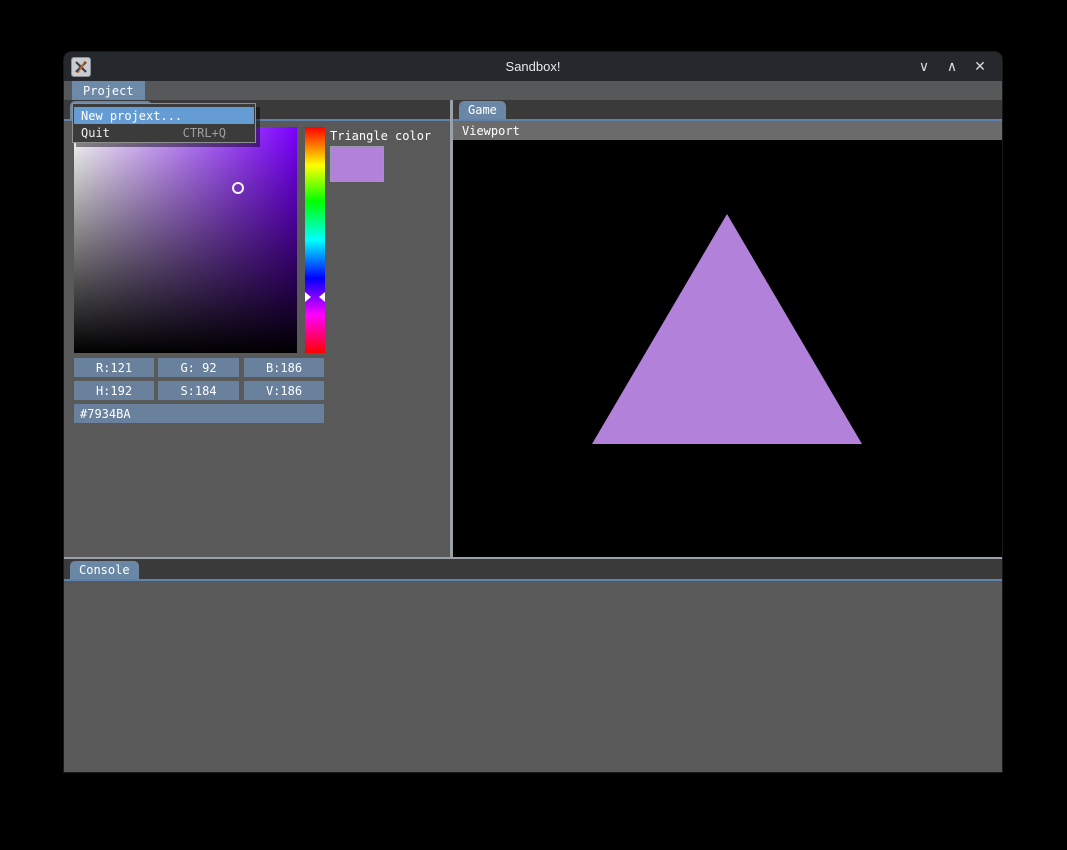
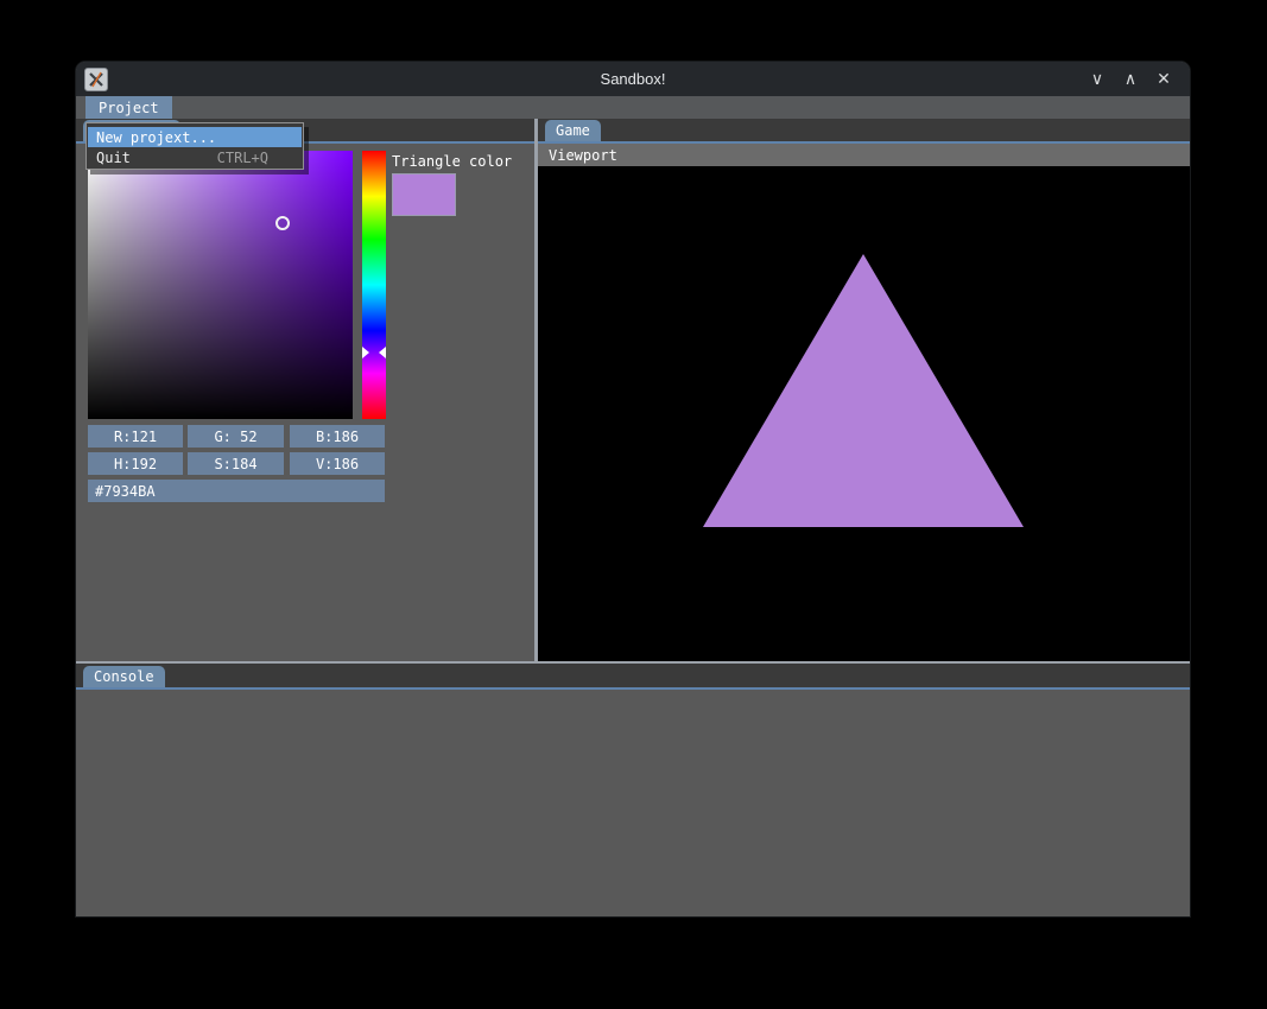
  Sandbox!
  ∨
  ∧
  ✕
  Project
  Triangle color
  R:121
- G: 92
+ G: 52
  B:186
  H:192
  S:184
  V:186
  #7934BA
  Game
  Viewport
  Console
  New projext...
  Quit
  CTRL+Q
